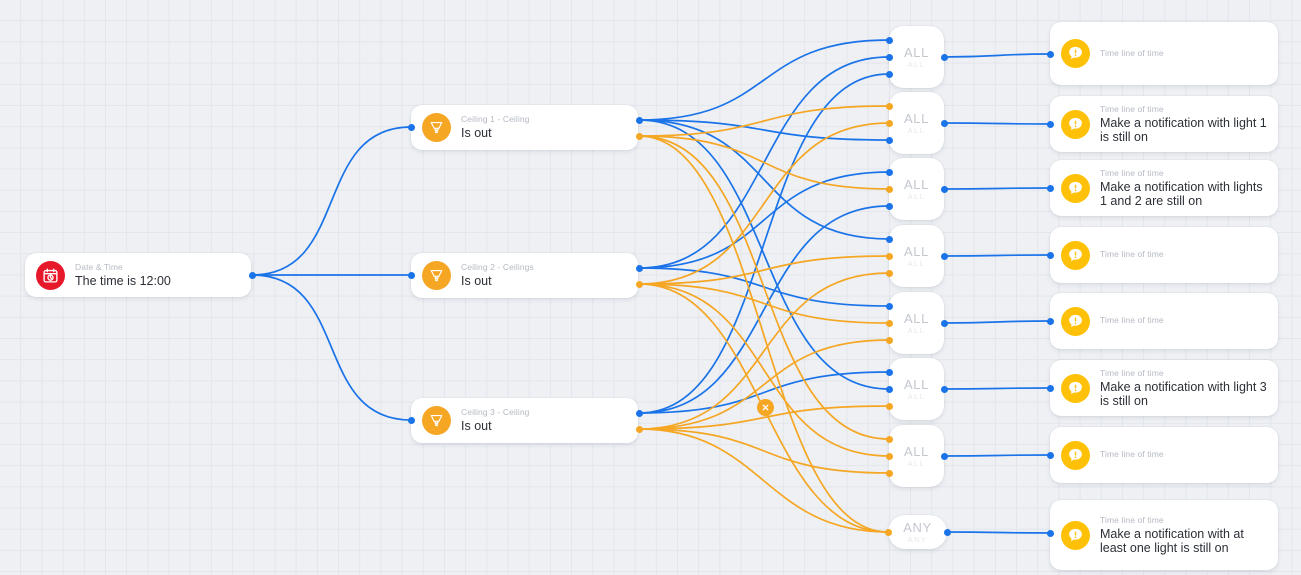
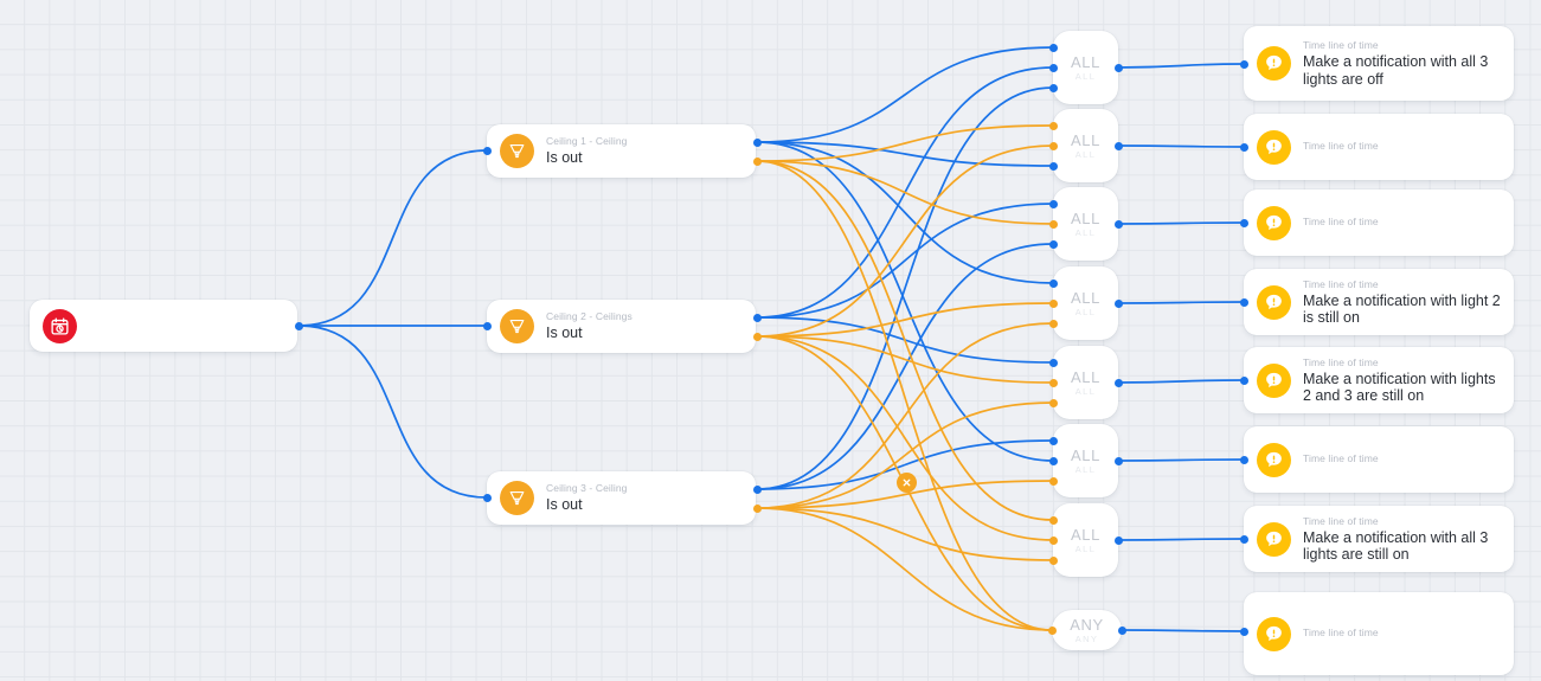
- Date & Time
- The time is 12:00
  Ceiling 1 - Ceiling
  Is out
  Ceiling 2 - Ceilings
  Is out
  Ceiling 3 - Ceiling
  Is out
  ALL
  ALL
  ALL
  ALL
  ALL
  ALL
  ALL
  ANY
  ANY
  Time line of time
+ Make a notification with all 3 lights are off
  Time line of time
- Make a notification with light 1 is still on
  Time line of time
- Make a notification with lights 1 and 2 are still on
  Time line of time
+ Make a notification with light 2 is still on
  Time line of time
+ Make a notification with lights 2 and 3 are still on
  Time line of time
- Make a notification with light 3 is still on
  Time line of time
+ Make a notification with all 3 lights are still on
  Time line of time
- Make a notification with at least one light is still on
